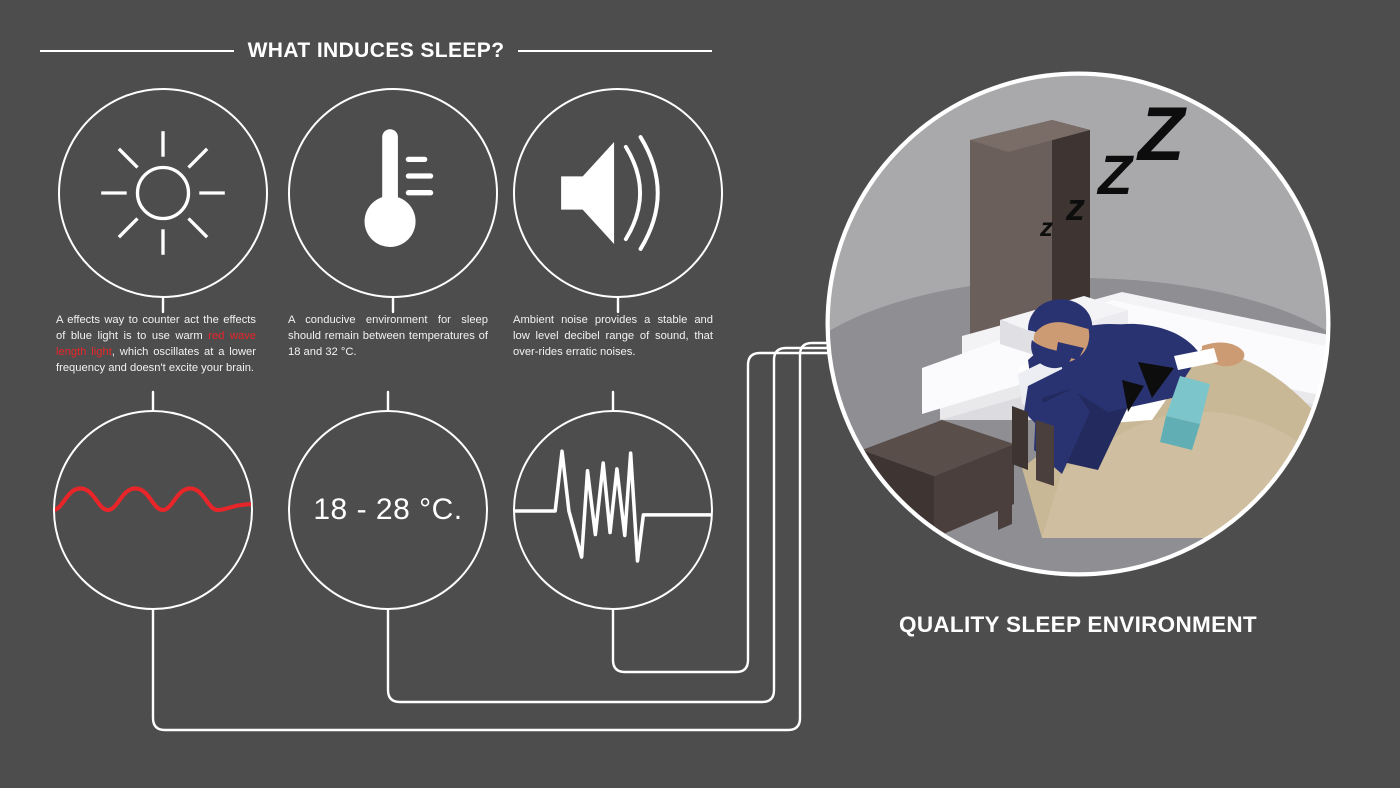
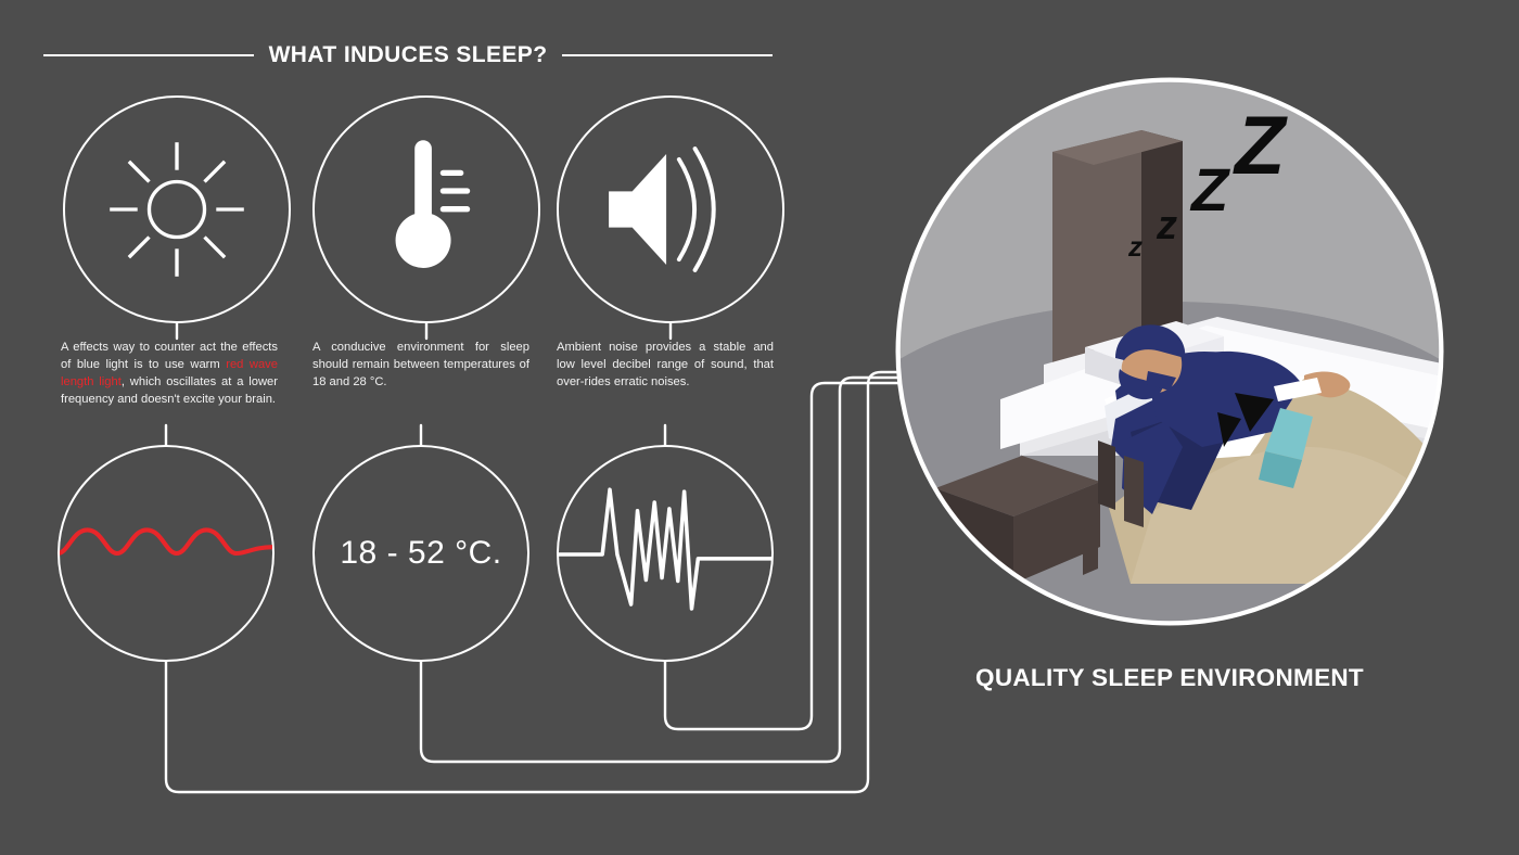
  WHAT INDUCES SLEEP?
- 18 - 28 °C.
+ 18 - 52 °C.
  A effects way to counter act the effects of blue light is to use warm red wave length light, which oscillates at a lower frequency and doesn't excite your brain.
- A conducive environment for sleep should remain between temperatures of 18 and 32 °C.
+ A conducive environment for sleep should remain between temperatures of 18 and 28 °C.
  Ambient noise provides a stable and low level decibel range of sound, that over-rides erratic noises.
  z
  z
  Z
  Z
  QUALITY SLEEP ENVIRONMENT
